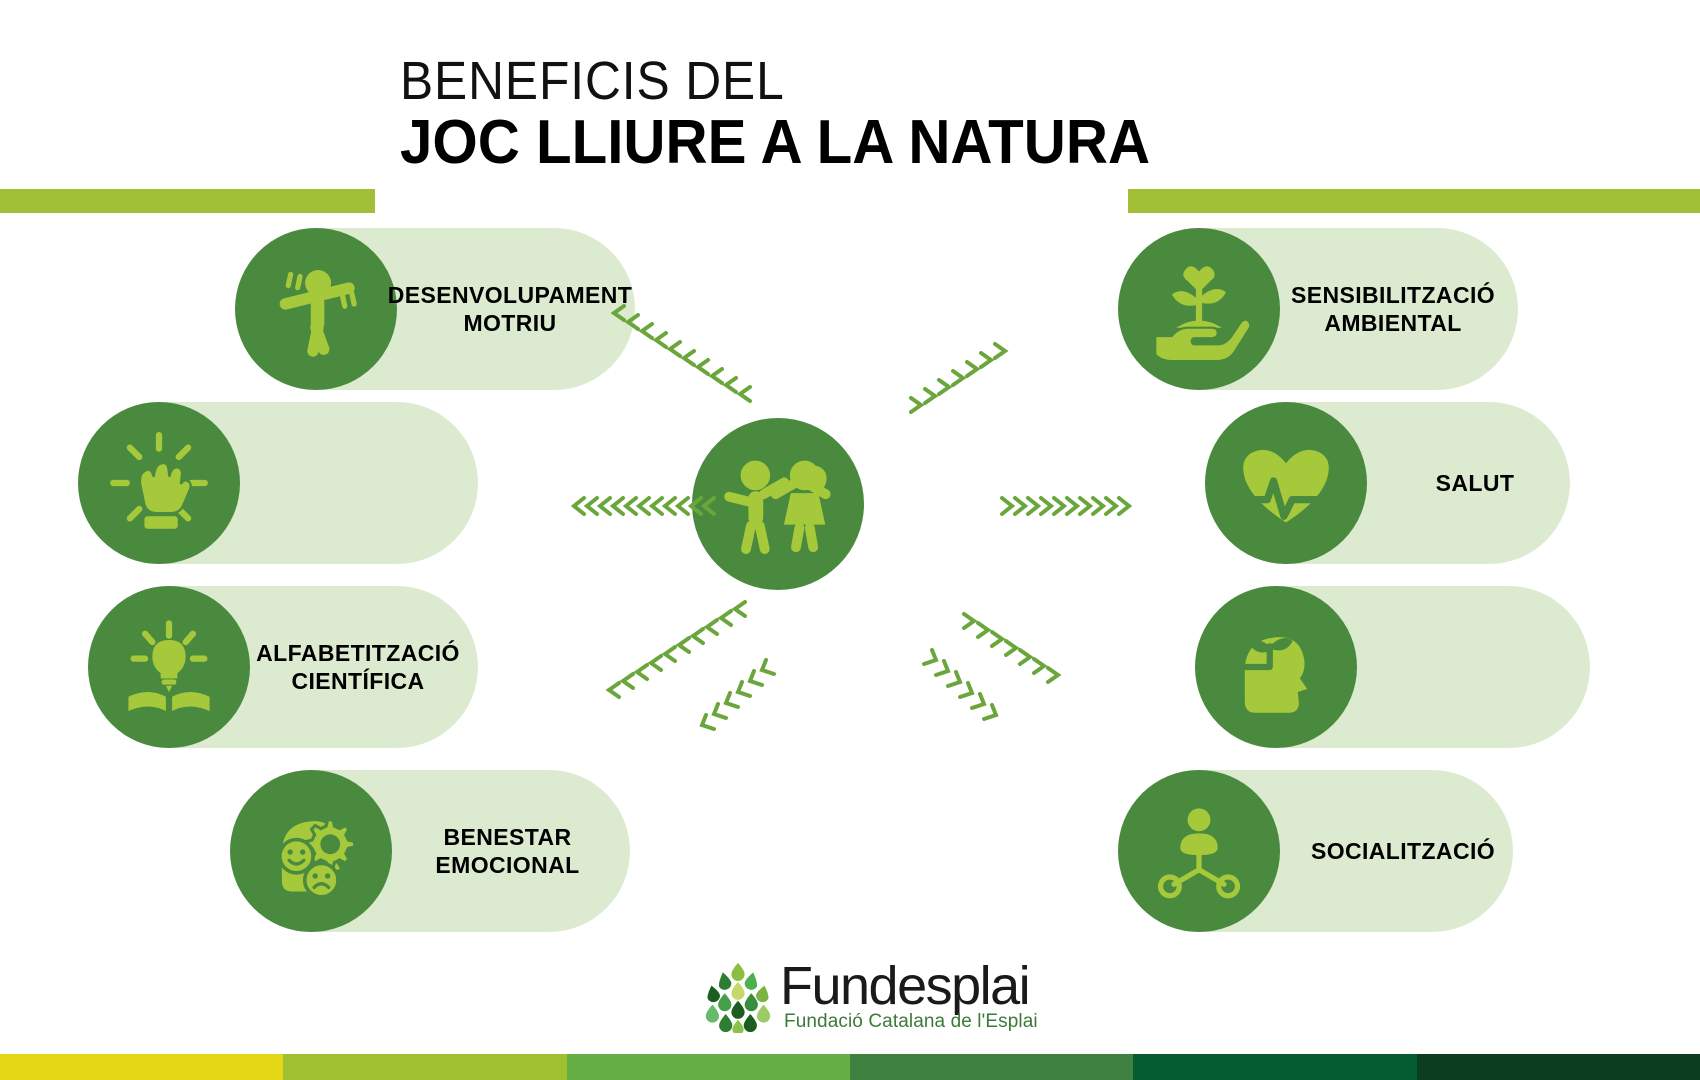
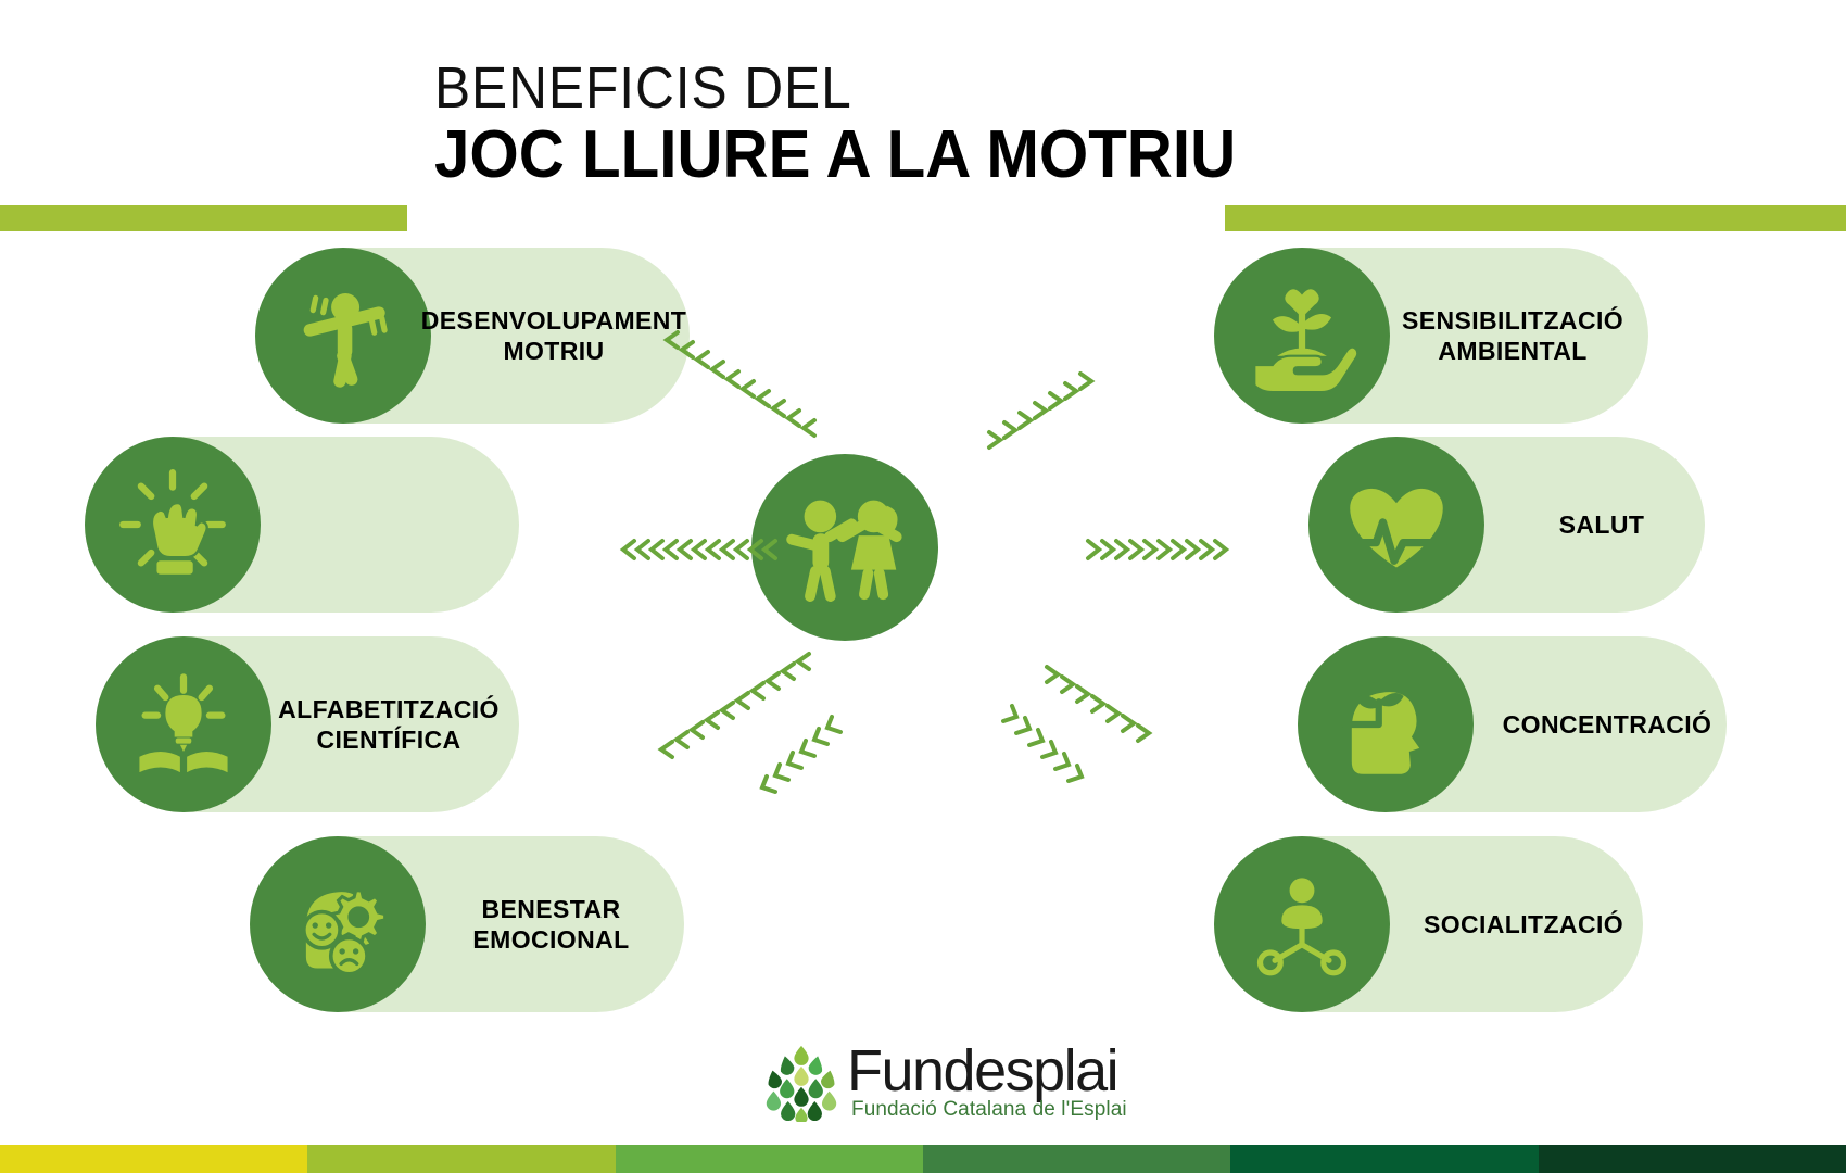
  BENEFICIS DEL
- JOC LLIURE A LA NATURA
+ JOC LLIURE A LA MOTRIU
  DESENVOLUPAMENT
  MOTRIU
  ALFABETITZACIÓ
  CIENTÍFICA
  BENESTAR
  EMOCIONAL
  SENSIBILITZACIÓ
  AMBIENTAL
  SALUT
+ CONCENTRACIÓ
  SOCIALITZACIÓ
  Fundesplai
  Fundació Catalana de l'Esplai
